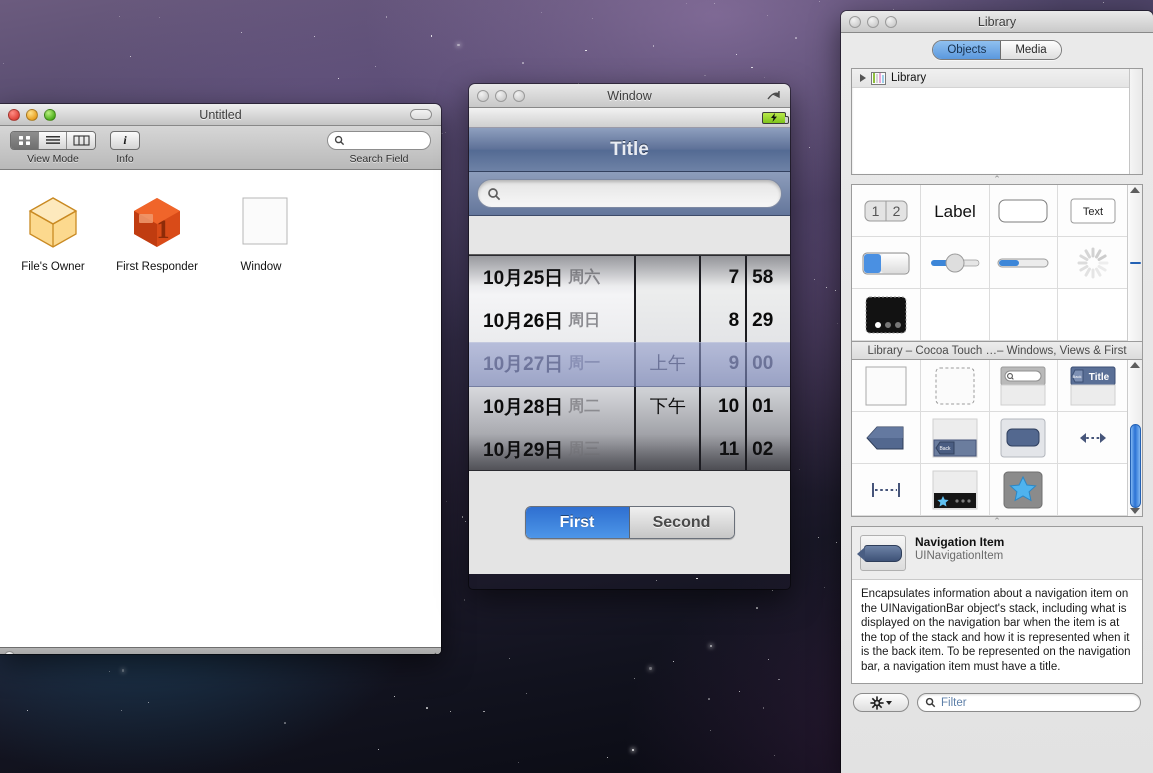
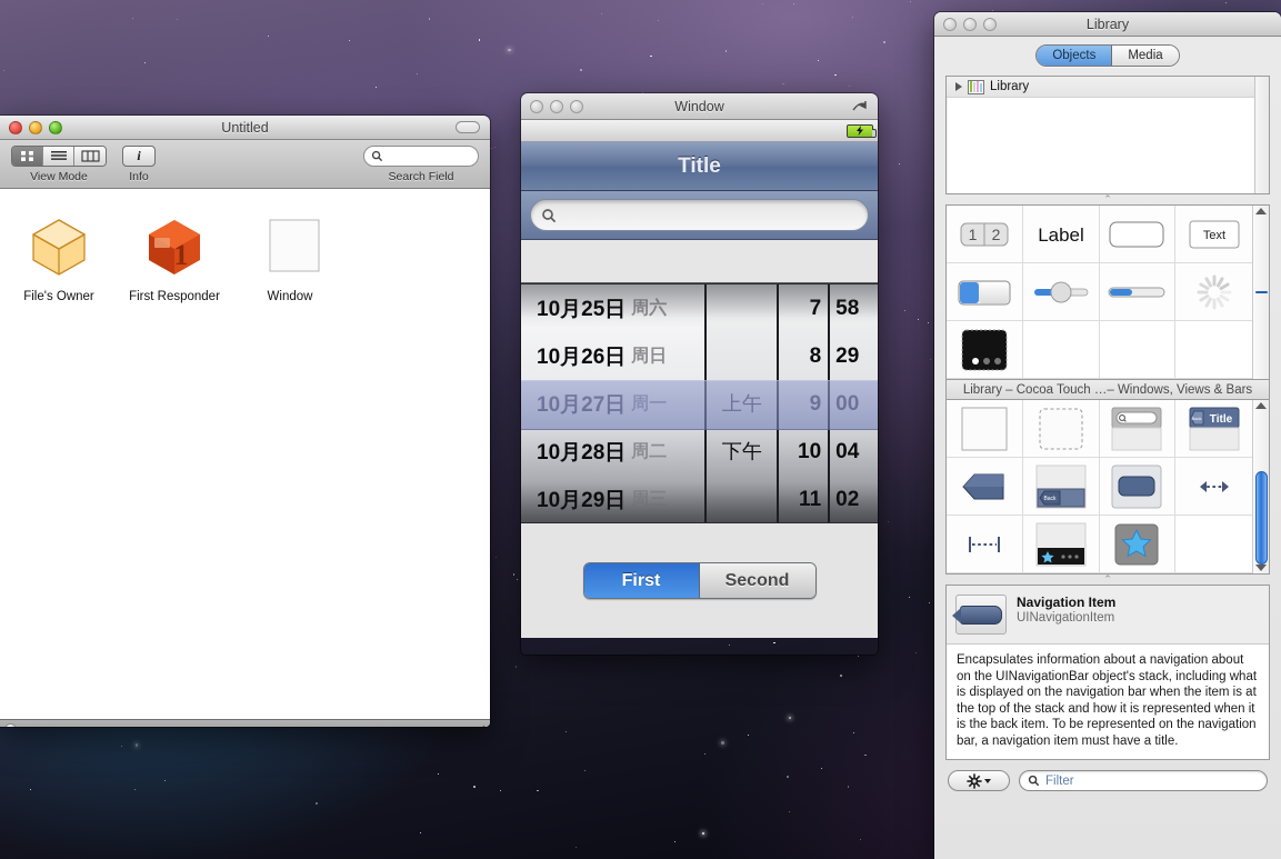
  Untitled
  View Mode
  i
  Info
  Search Field
  File's Owner
  1
  First Responder
  Window
  Window
  Title
  10月26日
  周日
  10月28日
  周二
  下午
  8
  10
  29
- 01
+ 04
  First
  Second
  Library
  Objects
  Media
  Library
  ⌃
  1
  2
  Label
  Text
- Library – Cocoa Touch …– Windows, Views & First
+ Library – Cocoa Touch …– Windows, Views & Bars
  Title
  ⌃
  Navigation Item
  UINavigationItem
- Encapsulates information about a navigation item on the UINavigationBar object's stack, including what is displayed on the navigation bar when the item is at the top of the stack and how it is represented when it is the back item. To be represented on the navigation bar, a navigation item must have a title.
+ Encapsulates information about a navigation about on the UINavigationBar object's stack, including what is displayed on the navigation bar when the item is at the top of the stack and how it is represented when it is the back item. To be represented on the navigation bar, a navigation item must have a title.
  Filter
